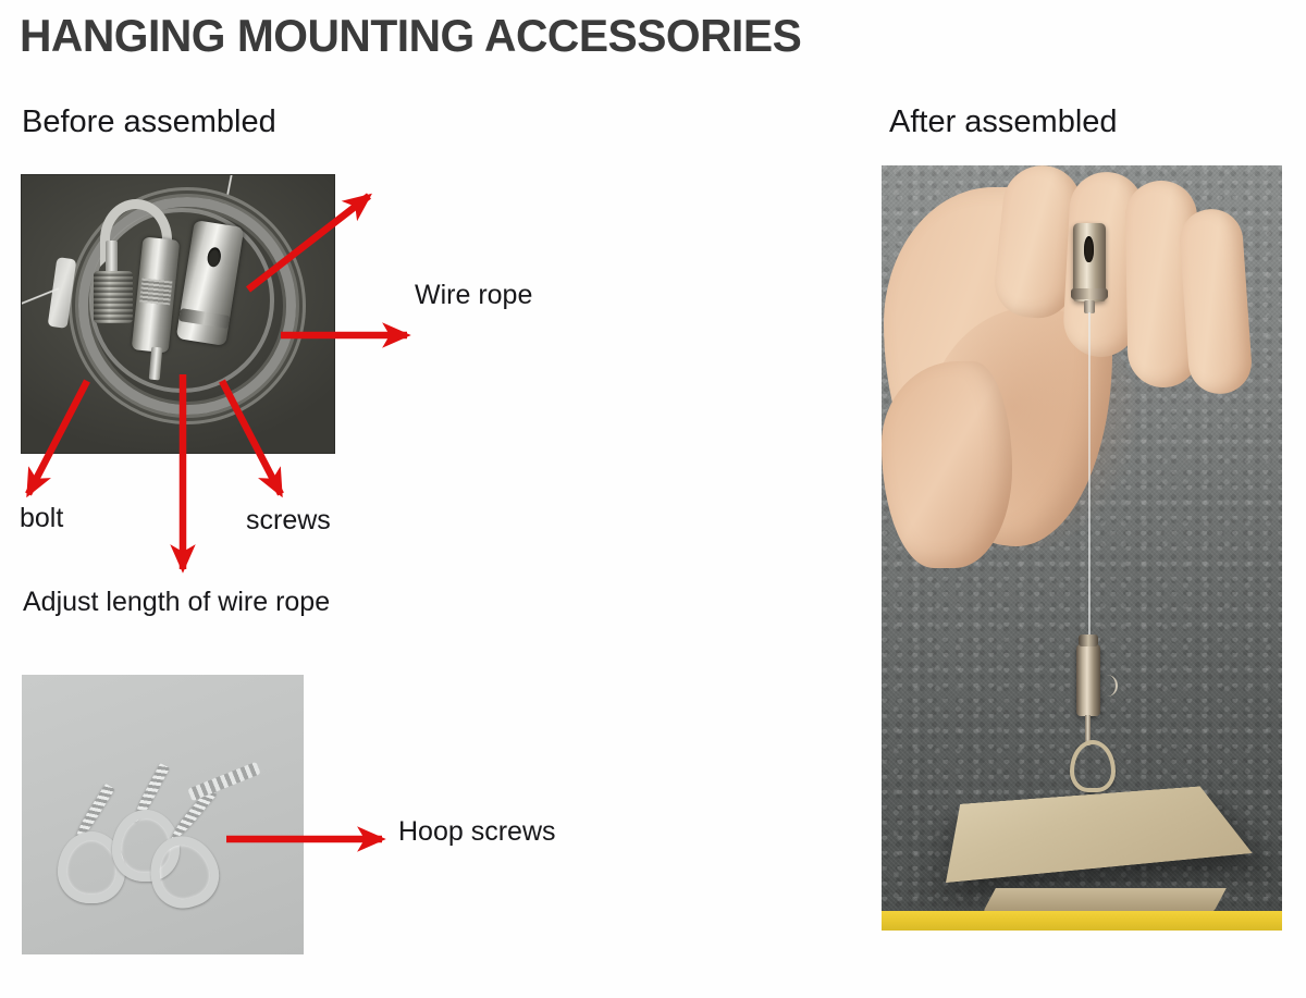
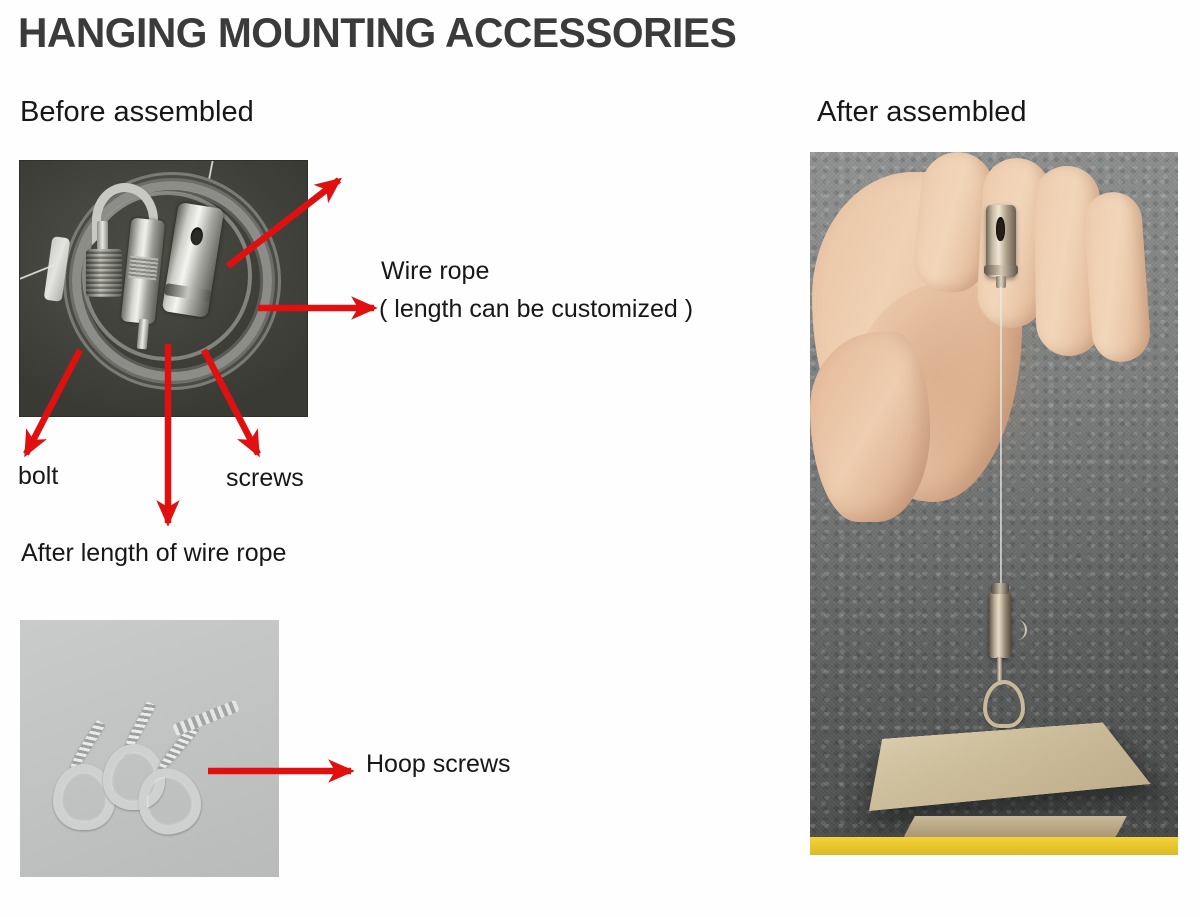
  HANGING MOUNTING ACCESSORIES
  Before assembled
  After assembled
  Wire rope
+ ( length can be customized )
  bolt
  screws
- Adjust length of wire rope
+ After length of wire rope
  Hoop screws
